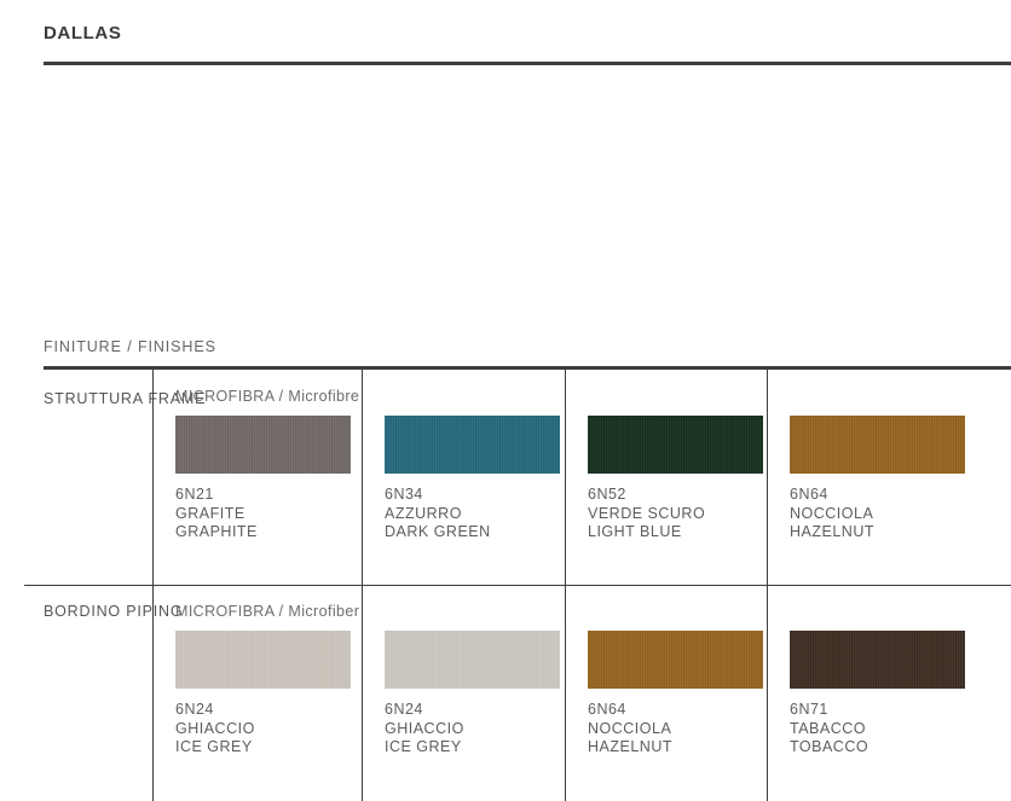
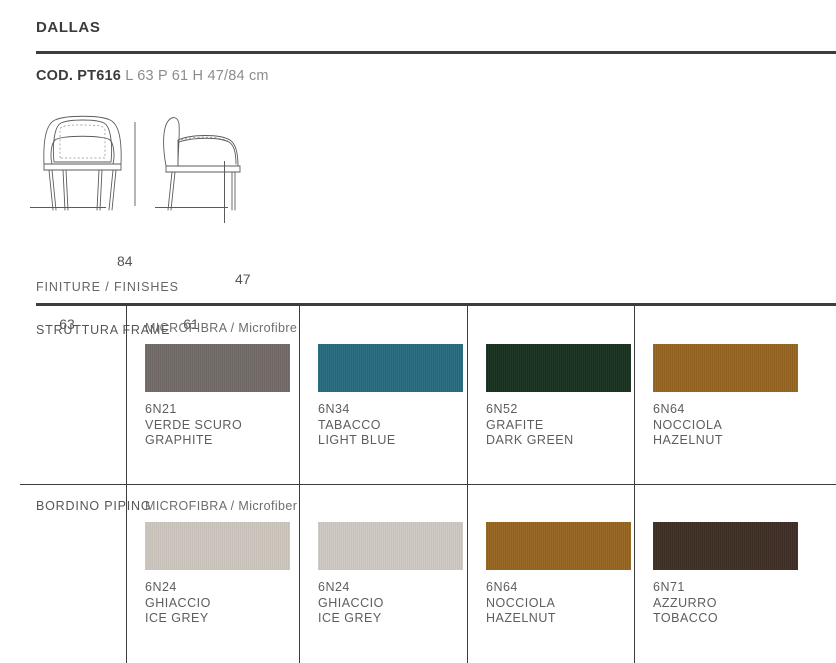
  DALLAS
+ COD. PT616 L 63 P 61 H 47/84 cm
+ 84
+ 47
+ 63
+ 61
  FINITURE / FINISHES
  STRUTTURA RAME
  MICROFIBRA / Microfibre
  6N21
- GRAFITE
+ VERDE SCURO
  GRAPHITE
  6N34
- AZZURRO
+ TABACCO
- DARK GREEN
+ LIGHT BLUE
  6N52
- VERDE SCURO
+ GRAFITE
- LIGHT BLUE
+ DARK GREEN
  6N64
  NOCCIOLA
  HAZELNUT
  BORDINO PIPING
  MICROFIBRA / Microfiber
  6N24
  GHIACCIO
  ICE GREY
  6N24
  GHIACCIO
  ICE GREY
  6N64
  NOCCIOLA
  HAZELNUT
  6N71
- TABACCO
+ AZZURRO
  TOBACCO
